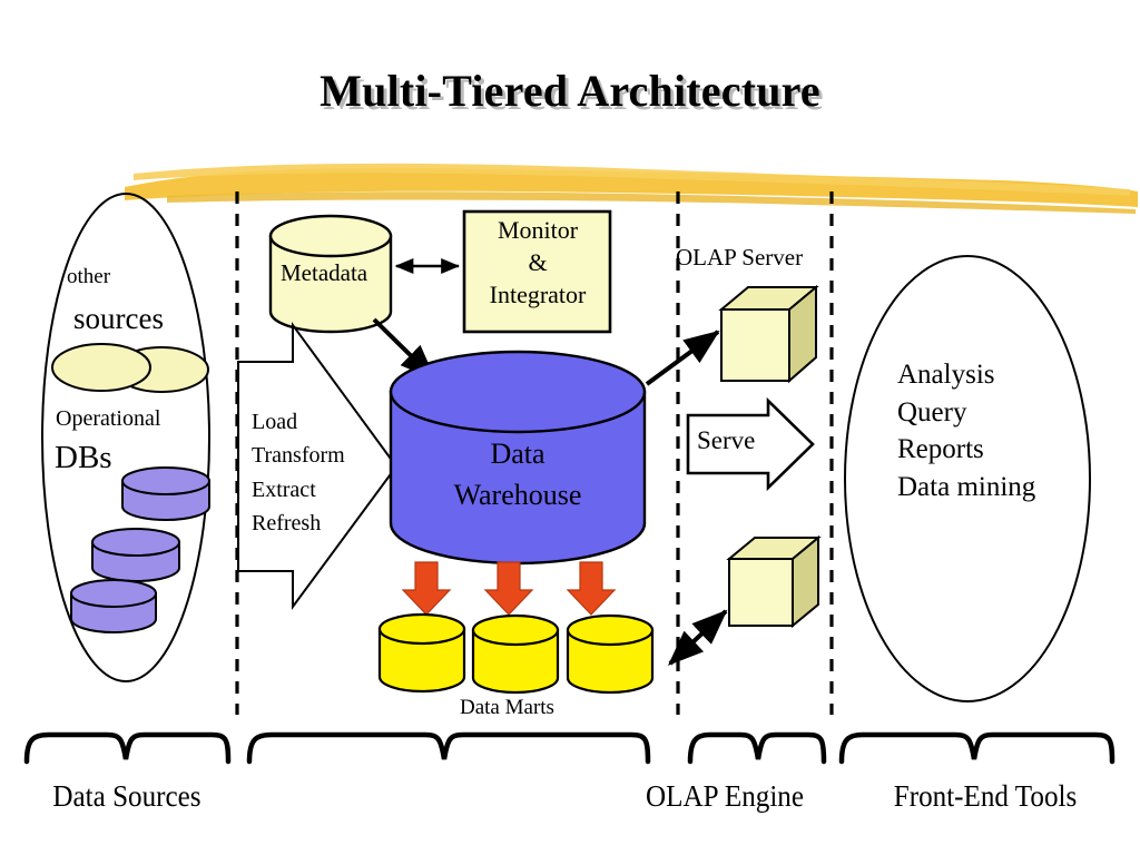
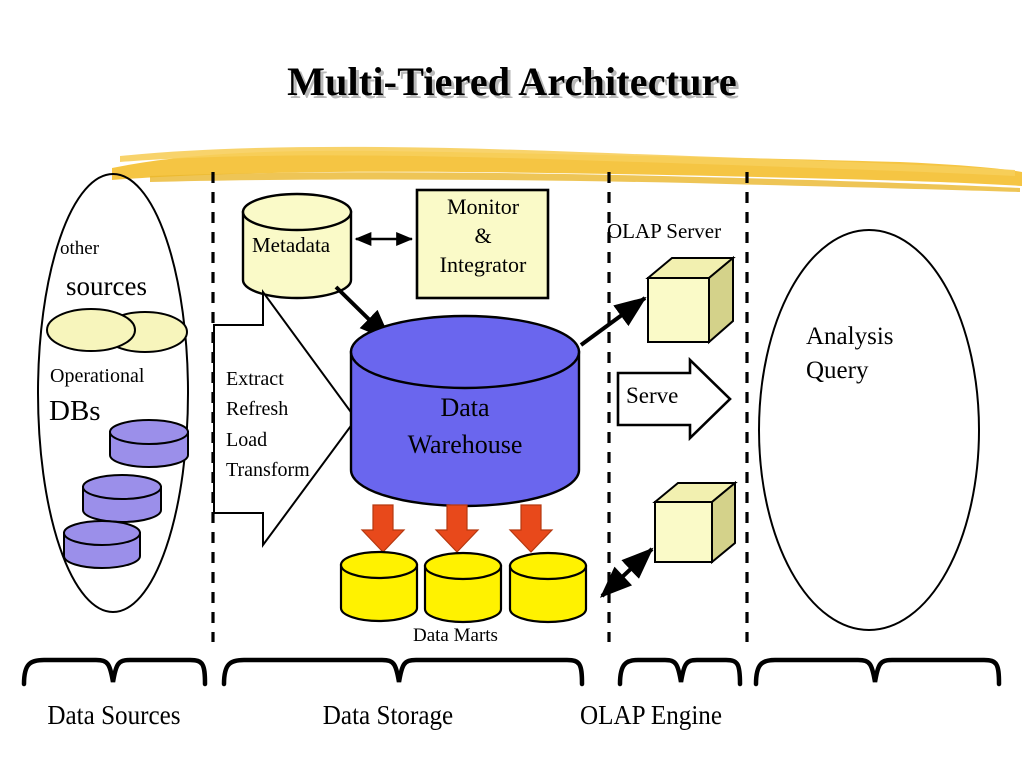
  Multi-Tiered Architecture
  other
  sources
  Operational
  DBs
  Metadata
  Monitor
  &
  Integrator
- Load
+ Extract
- Transform
+ Refresh
- Extract
+ Load
- Refresh
+ Transform
  Data
  Warehouse
  Data Marts
  OLAP Server
  Serve
  Analysis
  Query
- Reports
- Data mining
  Data Sources
+ Data Storage
  OLAP Engine
- Front-End Tools
